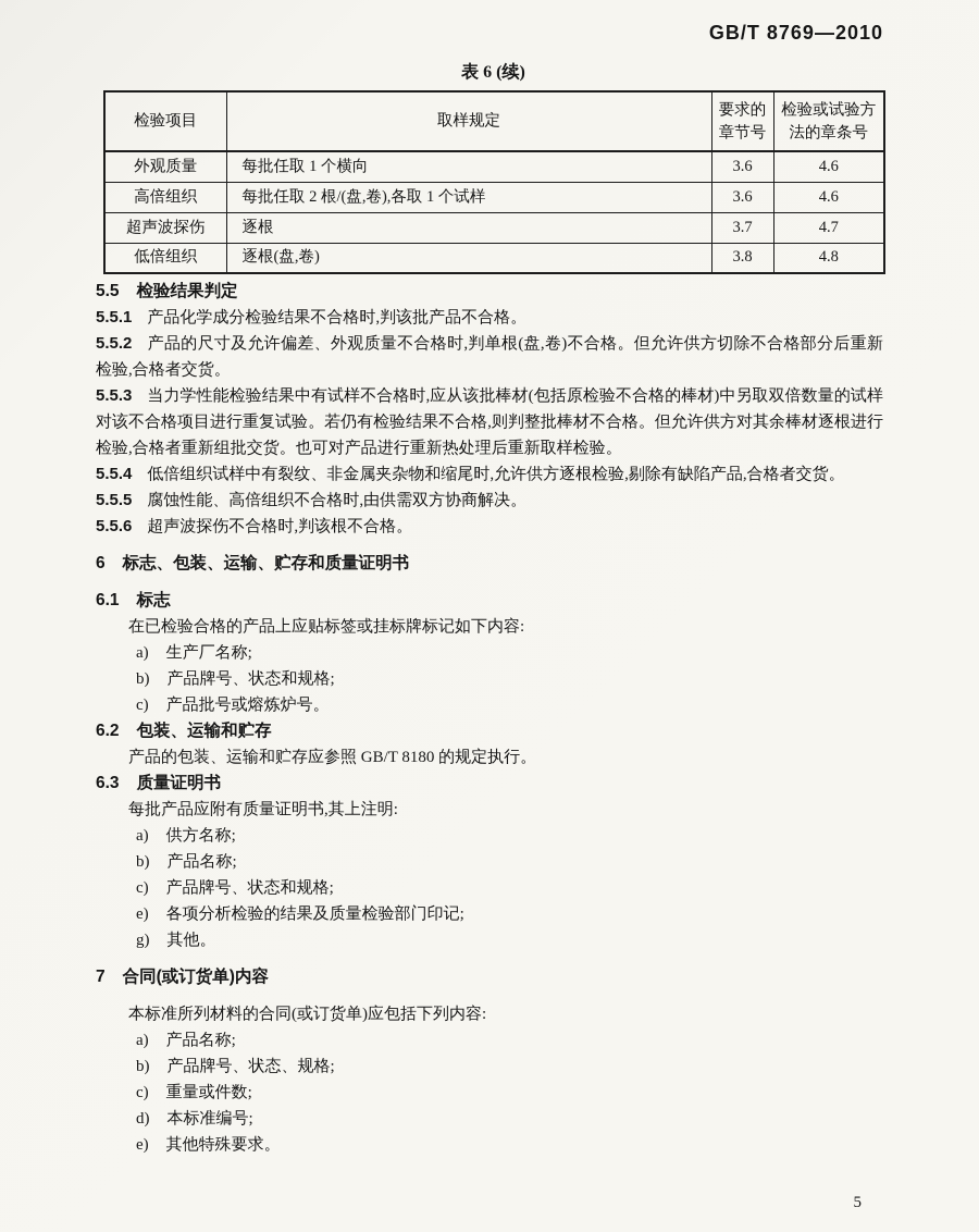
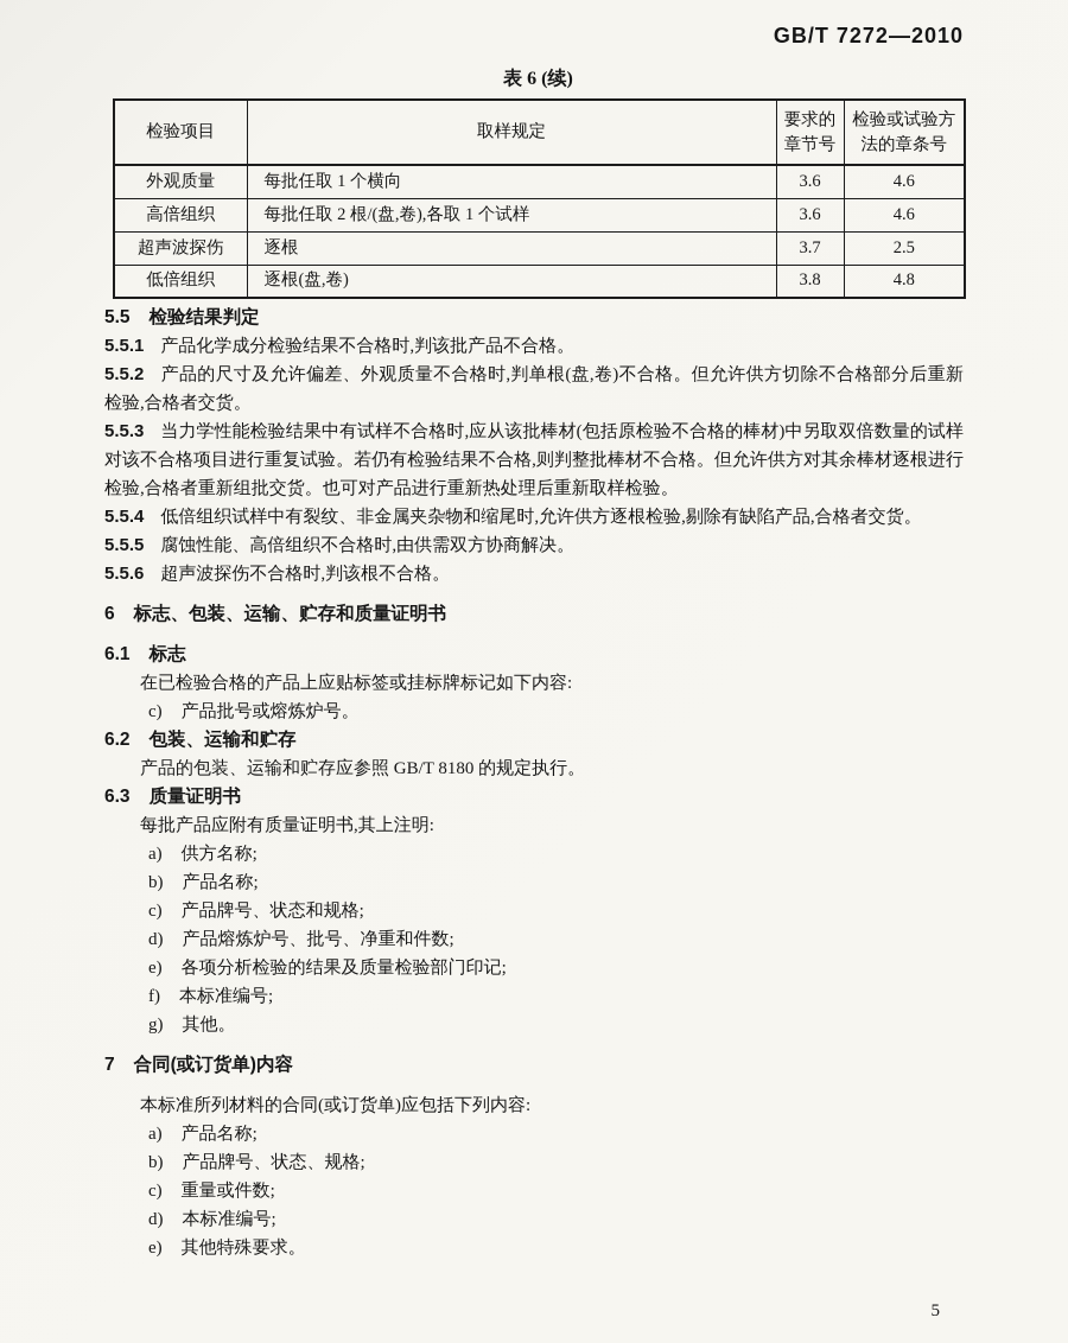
- GB/T 8769—2010
+ GB/T 7272—2010
  表 6 (续)
  检验项目	取样规定	要求的 章节号	检验或试验方 法的章条号
  外观质量	每批任取 1 个横向	3.6	4.6
  高倍组织	每批任取 2 根/(盘,卷),各取 1 个试样	3.6	4.6
- 超声波探伤	逐根	3.7	4.7
+ 超声波探伤	逐根	3.7	2.5
  低倍组织	逐根(盘,卷)	3.8	4.8
  5.5 检验结果判定
  5.5.1 产品化学成分检验结果不合格时,判该批产品不合格。
  5.5.2 产品的尺寸及允许偏差、外观质量不合格时,判单根(盘,卷)不合格。但允许供方切除不合格部分后重新检验,合格者交货。
  5.5.3 当力学性能检验结果中有试样不合格时,应从该批棒材(包括原检验不合格的棒材)中另取双倍数量的试样对该不合格项目进行重复试验。若仍有检验结果不合格,则判整批棒材不合格。但允许供方对其余棒材逐根进行检验,合格者重新组批交货。也可对产品进行重新热处理后重新取样检验。
  5.5.4 低倍组织试样中有裂纹、非金属夹杂物和缩尾时,允许供方逐根检验,剔除有缺陷产品,合格者交货。
  5.5.5 腐蚀性能、高倍组织不合格时,由供需双方协商解决。
  5.5.6 超声波探伤不合格时,判该根不合格。
  6 标志、包装、运输、贮存和质量证明书
  6.1 标志
  在已检验合格的产品上应贴标签或挂标牌标记如下内容:
- a) 生产厂名称;
- b) 产品牌号、状态和规格;
  c) 产品批号或熔炼炉号。
  6.2 包装、运输和贮存
  产品的包装、运输和贮存应参照 GB/T 8180 的规定执行。
  6.3 质量证明书
  每批产品应附有质量证明书,其上注明:
  a) 供方名称;
  b) 产品名称;
  c) 产品牌号、状态和规格;
+ d) 产品熔炼炉号、批号、净重和件数;
  e) 各项分析检验的结果及质量检验部门印记;
+ f) 本标准编号;
  g) 其他。
  7 合同(或订货单)内容
  本标准所列材料的合同(或订货单)应包括下列内容:
  a) 产品名称;
  b) 产品牌号、状态、规格;
  c) 重量或件数;
  d) 本标准编号;
  e) 其他特殊要求。
  5
